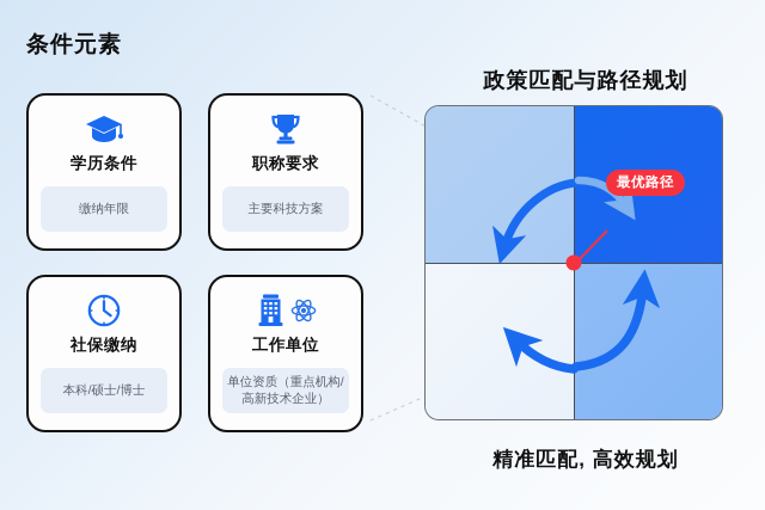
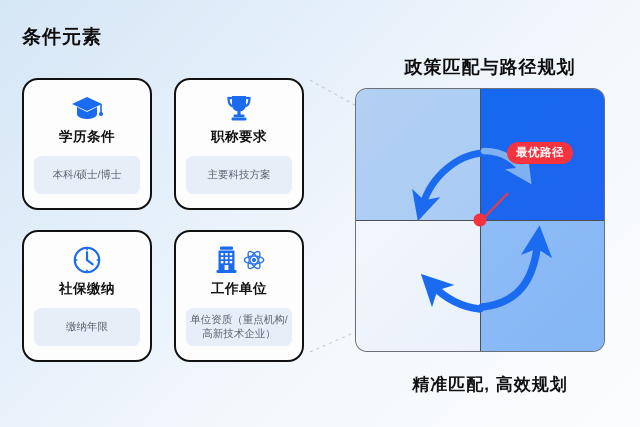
  条件元素
  学历条件
- 缴纳年限
+ 本科/硕士/博士
  职称要求
  主要科技方案
  社保缴纳
- 本科/硕士/博士
+ 缴纳年限
  工作单位
  单位资质（重点机构/高新技术企业）
  政策匹配与路径规划
  最优路径
  精准匹配, 高效规划
